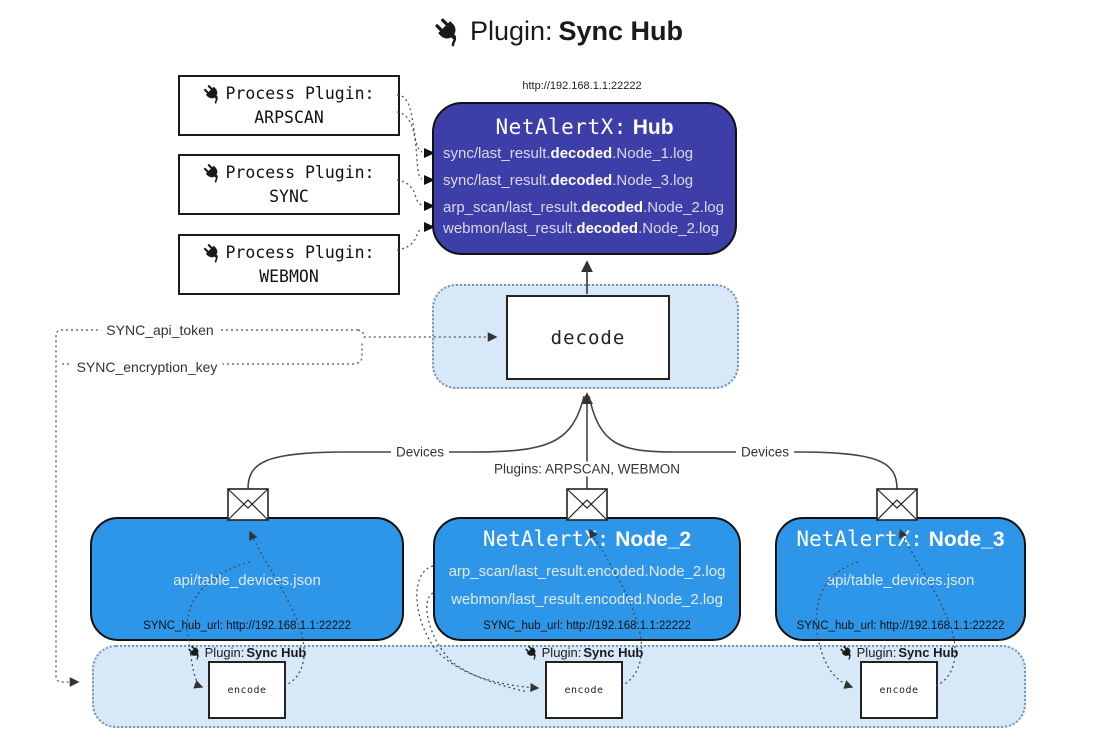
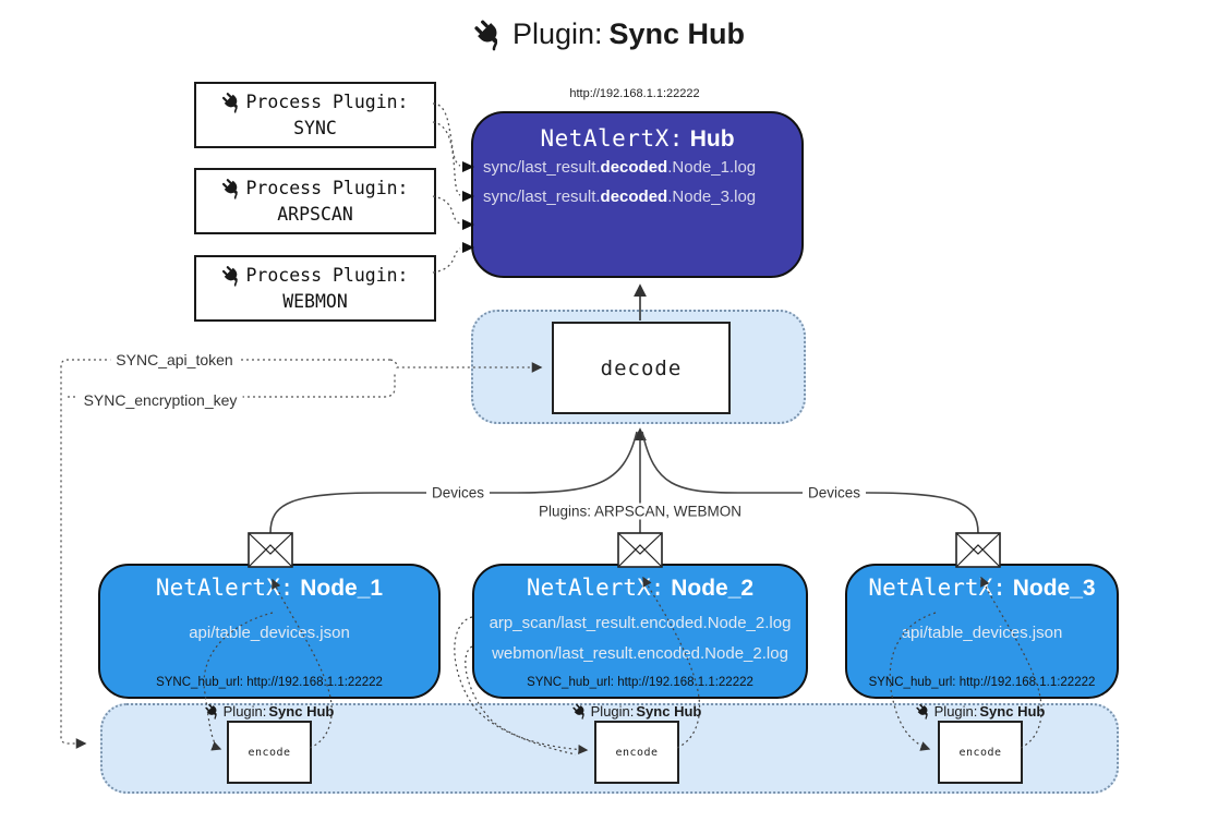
  Plugin:
  Sync Hub
  Process Plugin:
- ARPSCAN
+ SYNC
  Process Plugin:
- SYNC
+ ARPSCAN
  Process Plugin:
  WEBMON
  http://192.168.1.1:22222
  NetAlertX: Hub
  sync/last_result.decoded.Node_1.log
  sync/last_result.decoded.Node_3.log
- arp_scan/last_result.decoded.Node_2.log
- webmon/last_result.decoded.Node_2.log
  decode
  SYNC_api_token
  SYNC_encryption_key
  Devices
  Devices
  Plugins: ARPSCAN, WEBMON
+ NetAlertX: Node_1
  api/table_devices.json
  SYNC_hub_url: http://192.168.1.1:22222
  NetAlertX: Node_2
  arp_scan/last_result.encoded.Node_2.log
  webmon/last_result.encoded.Node_2.log
  SYNC_hub_url: http://192.168.1.1:22222
  NetAlert: Node_3
  api/table_devices.json
  SYNC_hub_url: http://192.168.1.1:22222
  Plugin:
  Sync Hub
  Plugin:
  Sync Hub
  Plugin:
  Sync Hub
  encode
  encode
  encode
